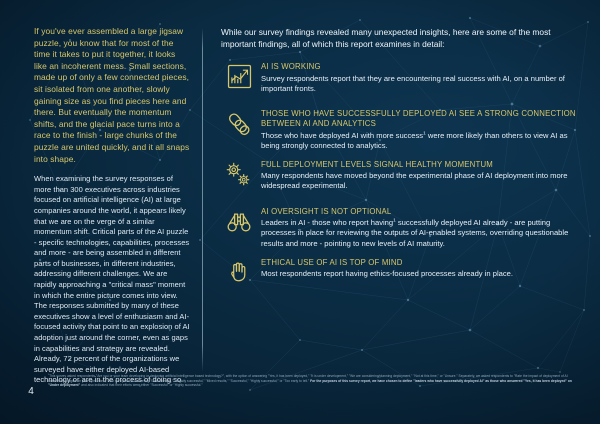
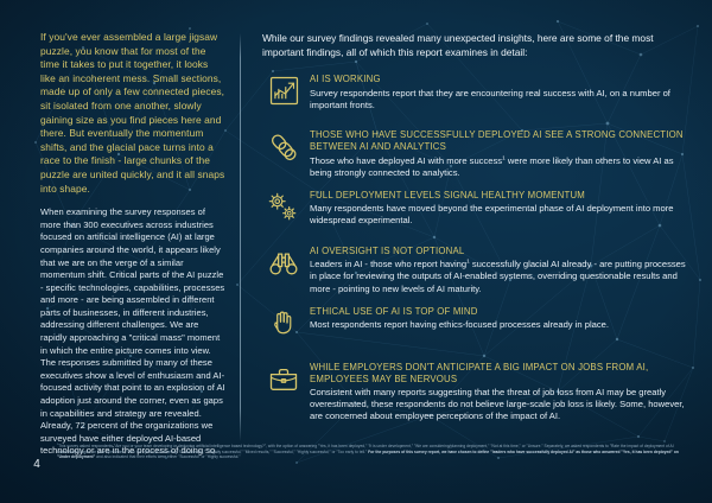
  If you've ever assembled a large jigsaw puzzle, you know that for most of the time it takes to put it together, it looks like an incoherent mess. Small sections, made up of only a few connected pieces, sit isolated from one another, slowly gaining size as you find pieces here and there. But eventually the momentum shifts, and the glacial pace turns into a race to the finish - large chunks of the puzzle are united quickly, and it all snaps into shape.
  When examining the survey responses of more than 300 executives across industries focused on artificial intelligence (AI) at large companies around the world, it appears likely that we are on the verge of a similar momentum shift. Critical parts of the AI puzzle - specific technologies, capabilities, processes and more - are being assembled in different parts of businesses, in different industries, addressing different challenges. We are rapidly approaching a "critical mass" moment in which the entire picture comes into view. The responses submitted by many of these executives show a level of enthusiasm and AI-focused activity that point to an explosion of AI adoption just around the corner, even as gaps in capabilities and strategy are revealed. Already, 72 percent of the organizations we surveyed have either deployed AI-based technology or are in the process of doing so.
  While our survey findings revealed many unexpected insights, here are some of the most important findings, all of which this report examines in detail:
  AI IS WORKING
  Survey respondents report that they are encountering real success with AI, on a number of important fronts.
  THOSE WHO HAVE SUCCESSFULLY DEPLOYED AI SEE A STRONG CONNECTION BETWEEN AI AND ANALYTICS
  Those who have deployed AI with more success were more likely than others to view AI as being strongly connected to analytics.
  FULL DEPLOYMENT LEVELS SIGNAL HEALTHY MOMENTUM
  Many respondents have moved beyond the experimental phase of AI deployment into more widespread experimental.
  AI OVERSIGHT IS NOT OPTIONAL
- Leaders in AI - those who report having successfully deployed AI already - are putting processes in place for reviewing the outputs of AI-enabled systems, overriding questionable results and more - pointing to new levels of AI maturity.
+ Leaders in AI - those who report having successfully glacial AI already - are putting processes in place for reviewing the outputs of AI-enabled systems, overriding questionable results and more - pointing to new levels of AI maturity.
  ETHICAL USE OF AI IS TOP OF MIND
  Most respondents report having ethics-focused processes already in place.
+ WHILE EMPLOYERS DON'T ANTICIPATE A BIG IMPACT ON JOBS FROM AI, EMPLOYEES MAY BE NERVOUS
+ Consistent with many reports suggesting that the threat of job loss from AI may be greatly overestimated, these respondents do not believe large-scale job loss is likely. Some, however, are concerned about employee perceptions of the impact of AI.
  4
